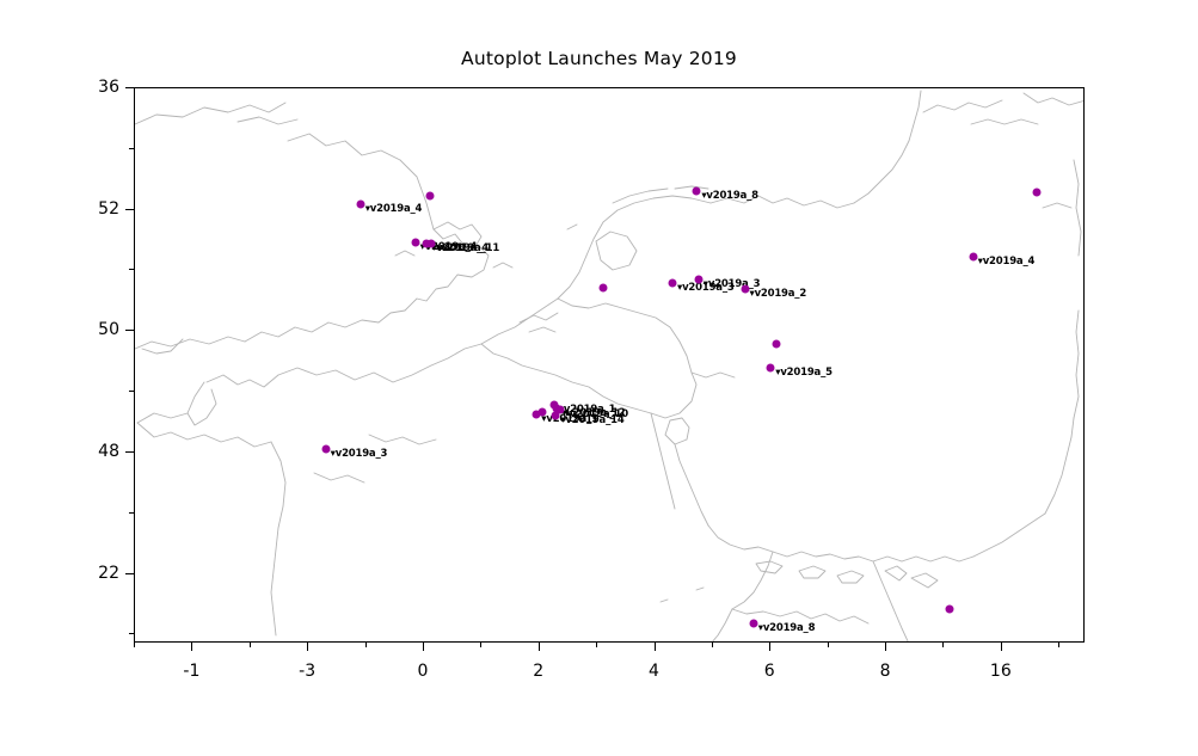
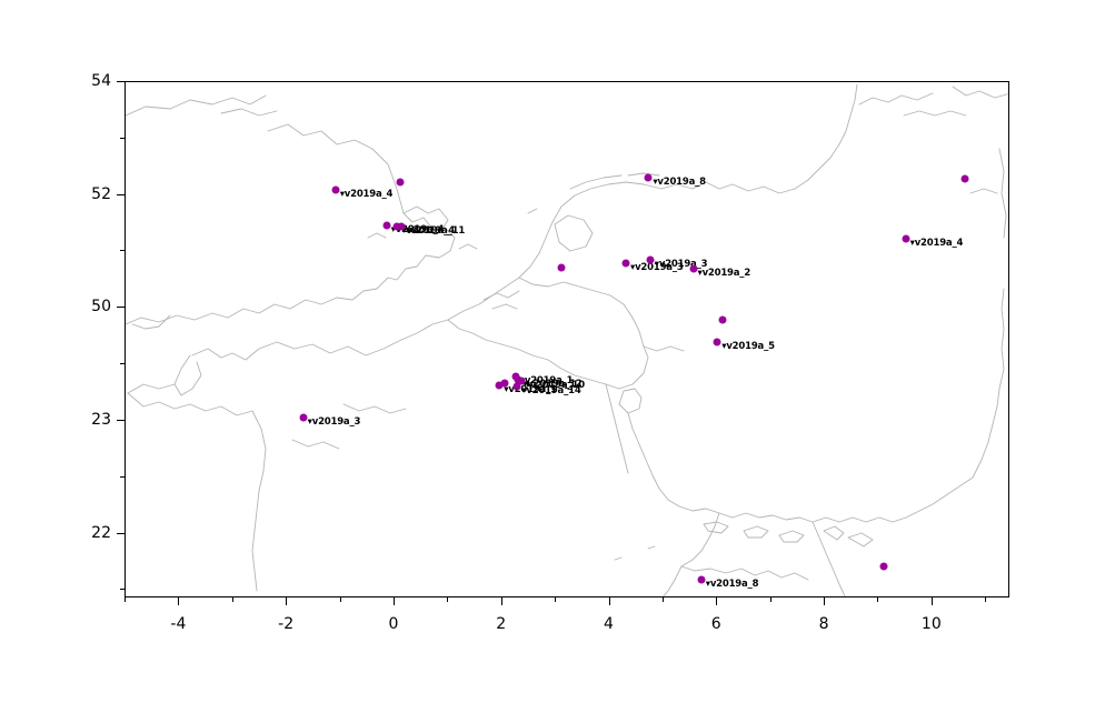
- Autoplot Launches May 2019
  ▾v2019a_4
  ▾2019a_4
  ▾v2019a_4
  ▾v2019a_11
  ▾v2019a_3
  ▾v019a_1
  v2019a_1
  ▾v2019a_12
  ▾v2019a_10
  ▾v2019a_14
  ▾v2019a_3
  ▾v2019_3
  ▾v2019a_2
  ▾v2019a_8
  ▾v2019a_5
  ▾v2019a_4
  ▾v2019a_8
- -1
+ -4
- -3
+ -2
  0
  2
  4
  6
  8
- 16
+ 10
  22
- 48
+ 23
  50
  52
- 36
+ 54
